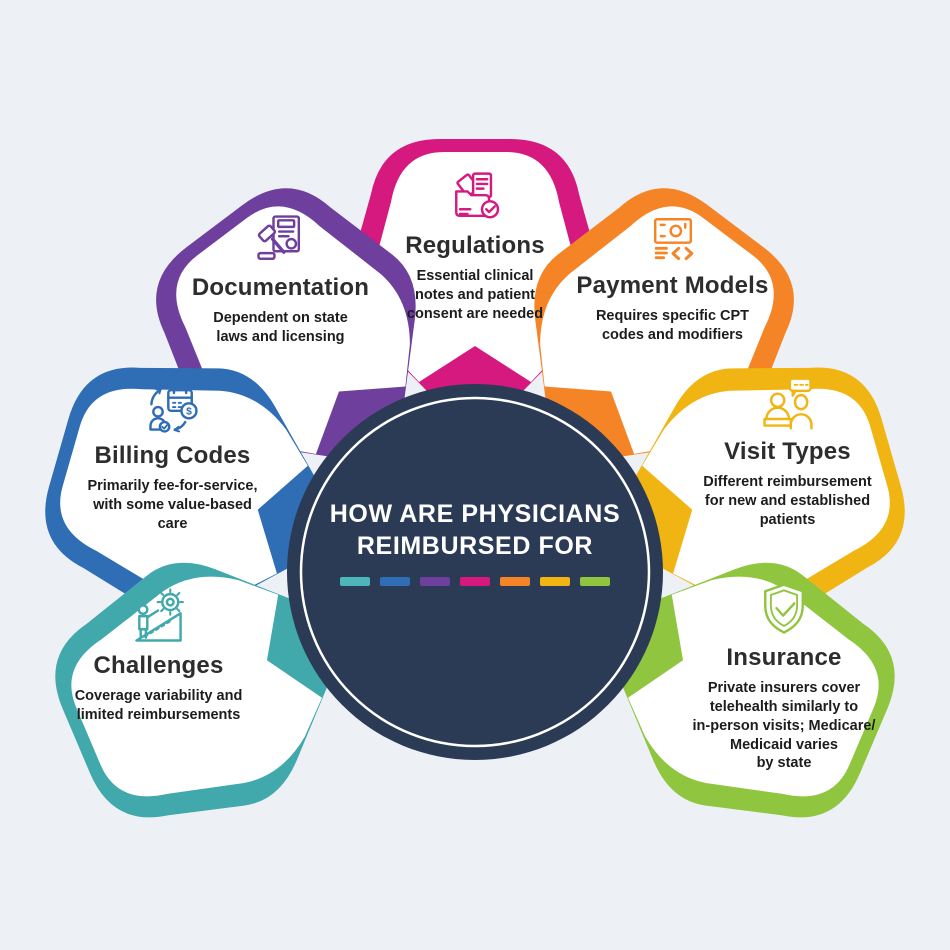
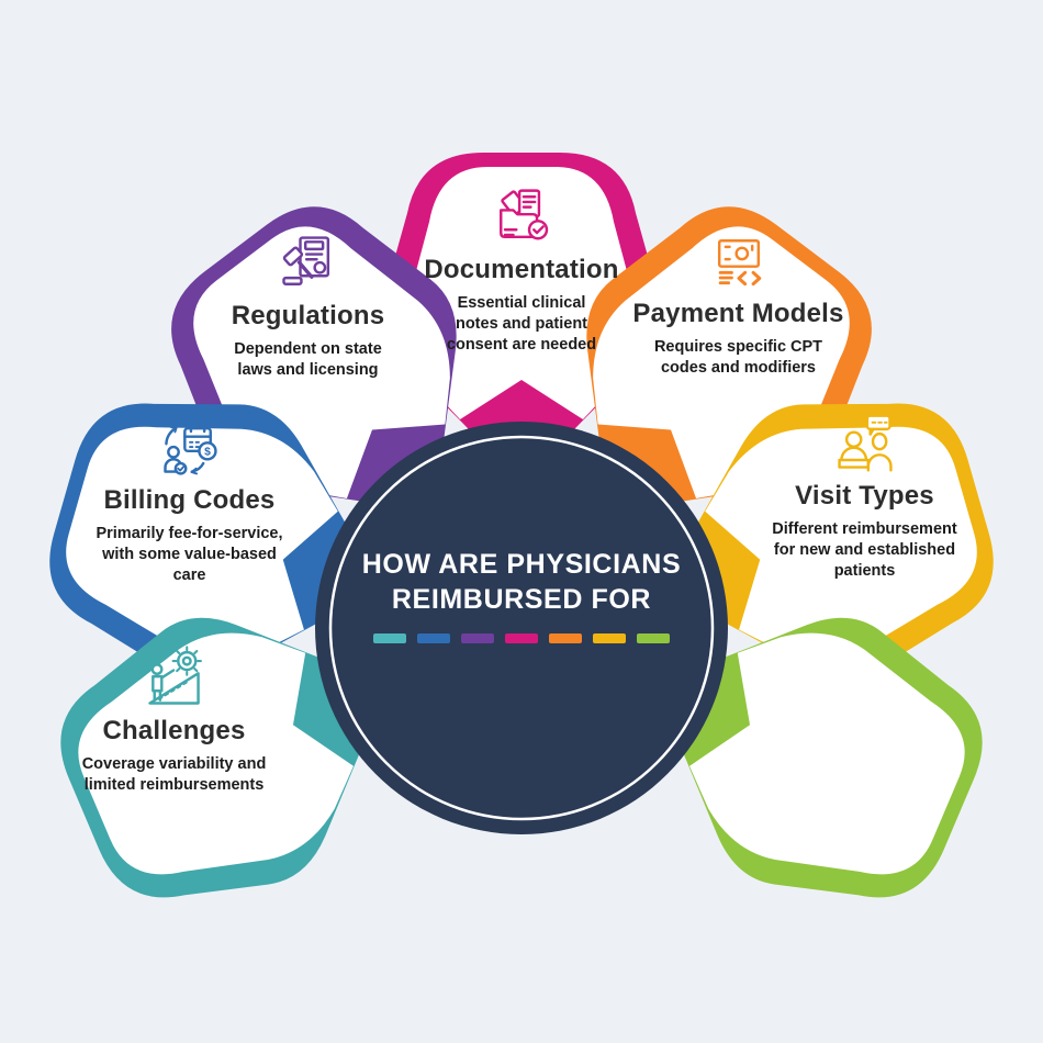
- Regulations
+ Documentation
  Essential clinical
  notes and patient
  consent are needed
- Documentation
+ Regulations
  Dependent on state
  laws and licensing
  Payment Models
  Requires specific CPT
  codes and modifiers
  $
  Billing Codes
  Primarily fee-for-service,
  with some value-based
  care
  Visit Types
  Different reimbursement
  for new and established
  patients
  Challenges
  Coverage variability and
  limited reimbursements
- Insurance
- Private insurers cover
- telehealth similarly to
- in-person visits; Medicare/
- Medicaid varies
- by state
  HOW ARE PHYSICIANS
  REIMBURSED FOR
